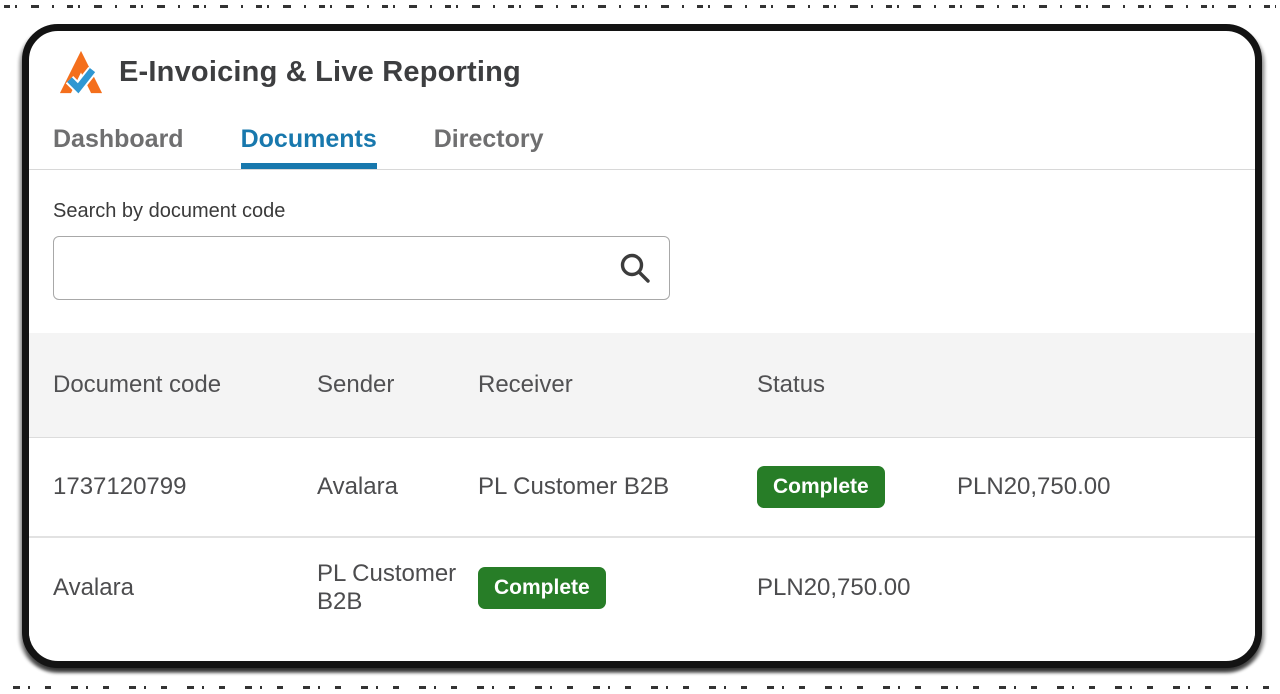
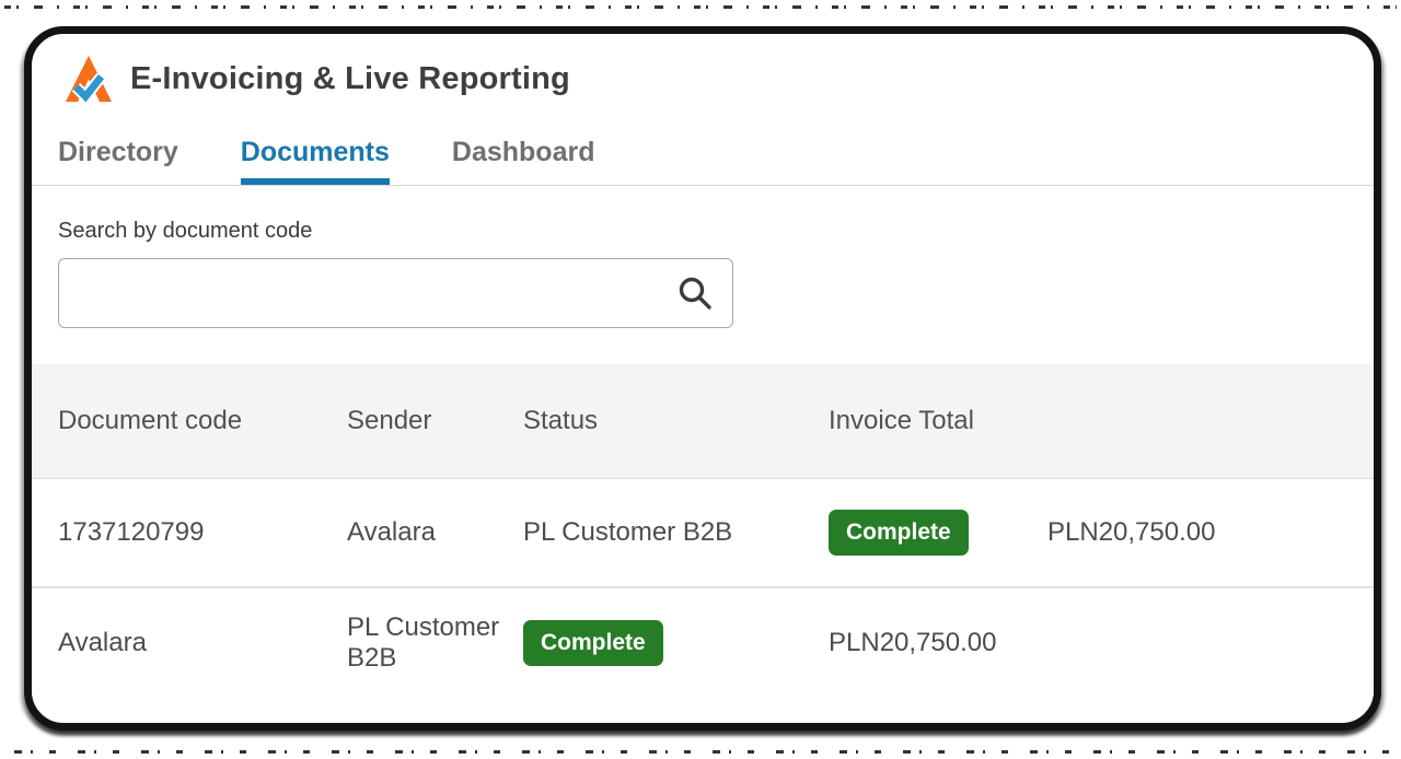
  E-Invoicing & Live Reporting
- Dashboard
+ Directory
  Documents
- Directory
+ Dashboard
  Search by document code
  Document code
  Sender
- Receiver
  Status
+ Invoice Total
  1737120799
  Avalara
  PL Customer B2B
  Complete
  PLN20,750.00
  Avalara
  PL Customer B2B
  Complete
  PLN20,750.00
